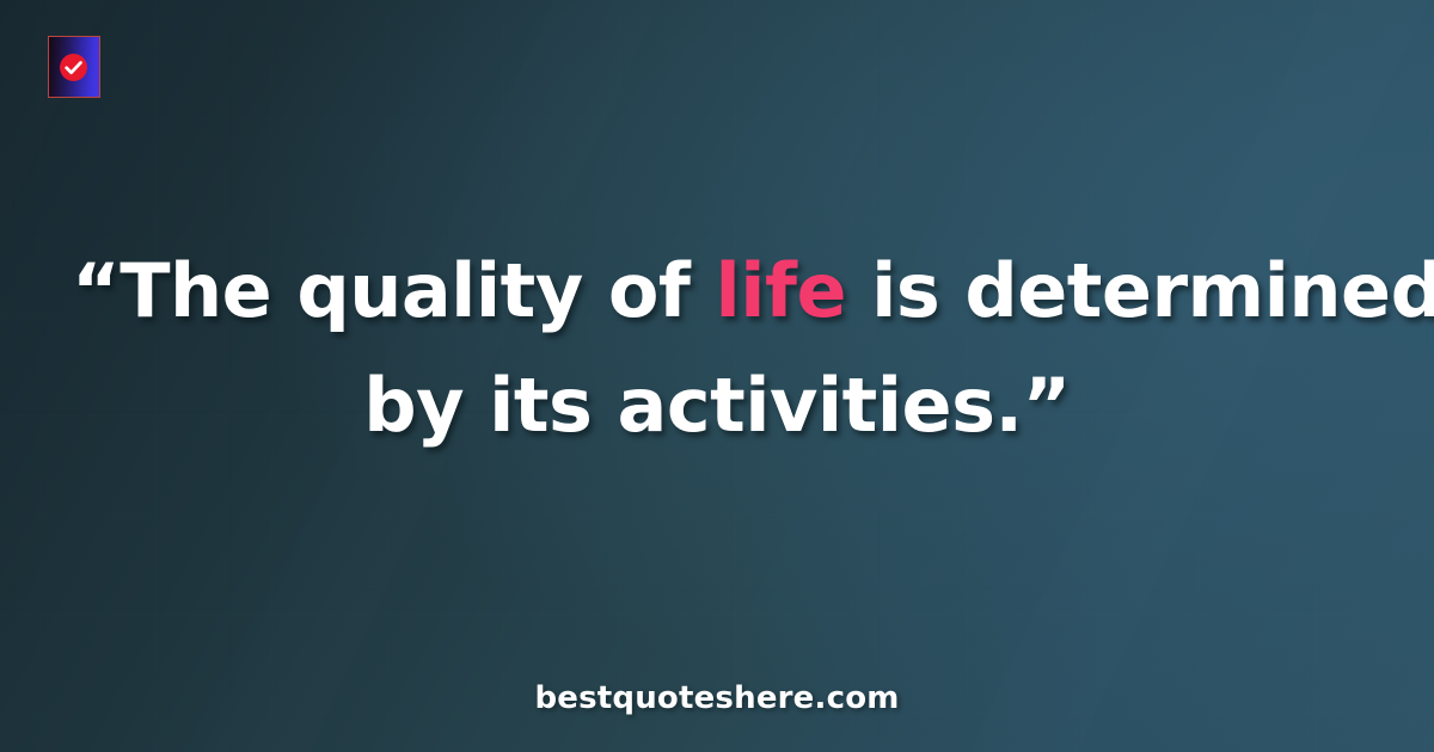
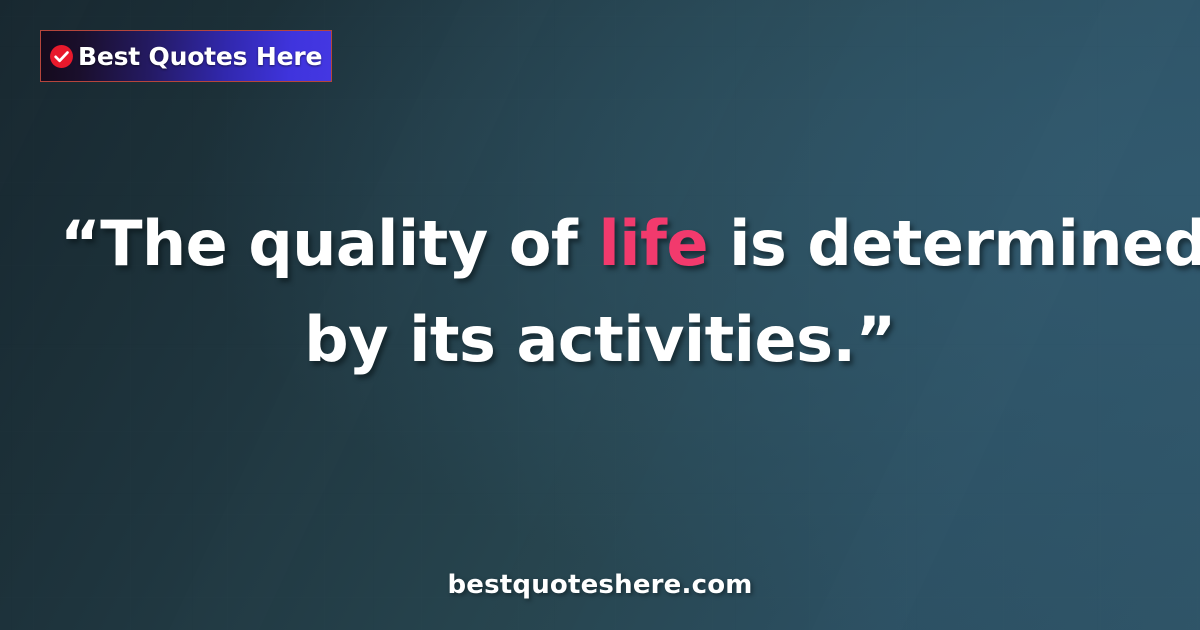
+ Best Quotes Here
  “The quality of life is determined
  by its activities.”
  bestquoteshere.com
